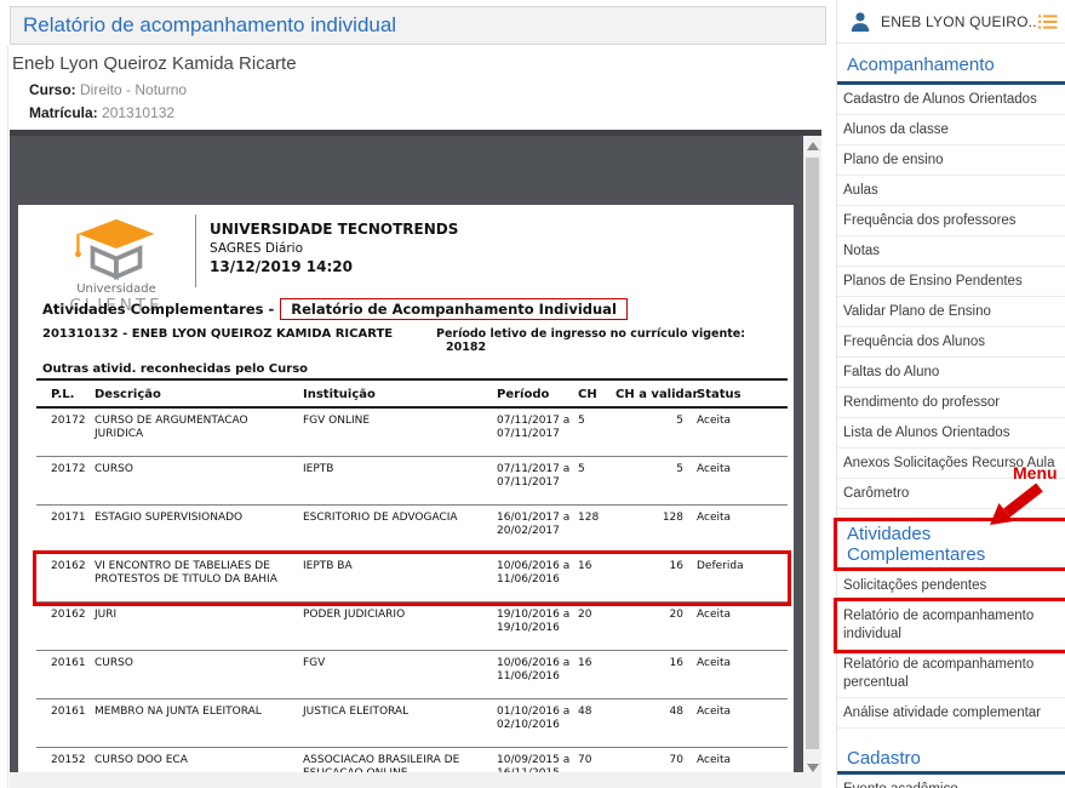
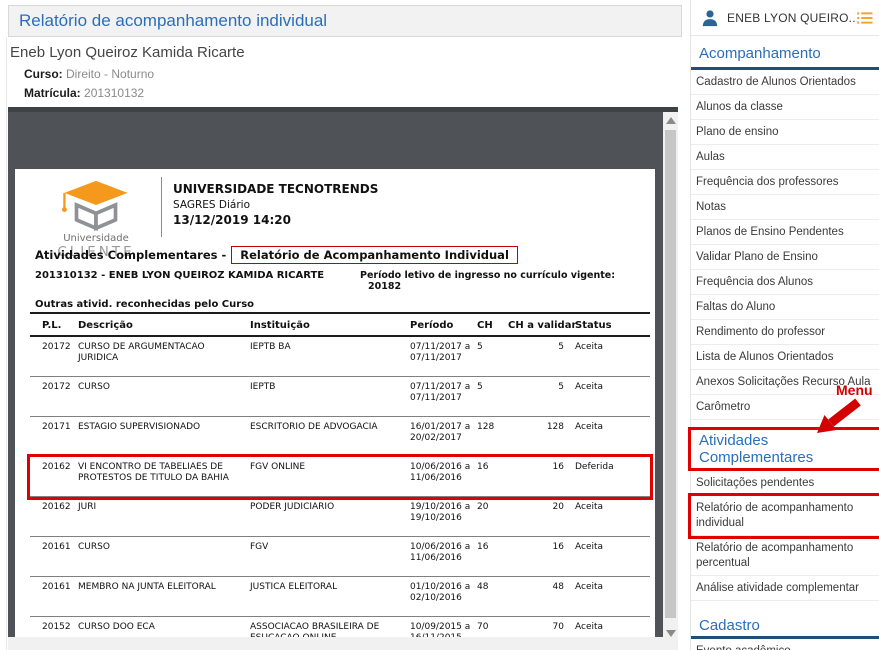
  Relatório de acompanhamento individual
  Eneb Lyon Queiroz Kamida Ricarte
  Curso: Direito - Noturno
  Matrícula: 201310132
  Universidade
  CLIENTE
  UNIVERSIDADE TECNOTRENDS
  SAGRES Diário
  13/12/2019 14:20
  Atividades Complementares -
  Relatório de Acompanhamento Individual
  201310132 - ENEB LYON QUEIROZ KAMIDA RICARTE
  Período letivo de ingresso no currículo vigente: 20182
  Outras ativid. reconhecidas pelo Curso
  P.L.
  Descrição
  Instituição
  Período
  CH
  CH a valida
  Status
  20172
  CURSO DE ARGUMENTACAO JURIDICA
- FGV ONLINE
+ IEPTB BA
  07/11/2017 a 07/11/2017
  5
  5
  Aceita
  20172
  CURSO
  IEPTB
  07/11/2017 a 07/11/2017
  5
  5
  Aceita
  20171
  ESTAGIO SUPERVISIONADO
  ESCRITORIO DE ADVOGACIA
  16/01/2017 a 20/02/2017
  128
  128
  Aceita
  20162
  VI ENCONTRO DE TABELIAES DE PROTESTOS DE TITULO DA BAHIA
- IEPTB BA
+ FGV ONLINE
  10/06/2016 a 11/06/2016
  16
  16
  Deferida
  20162
  JURI
  PODER JUDICIARIO
  19/10/2016 a 19/10/2016
  20
  20
  Aceita
  20161
  CURSO
  FGV
  10/06/2016 a 11/06/2016
  16
  16
  Aceita
  20161
  MEMBRO NA JUNTA ELEITORAL
  JUSTICA ELEITORAL
  01/10/2016 a 02/10/2016
  48
  48
  Aceita
  20152
  CURSO DOO ECA
  70
  70
  Aceita
  ENEB LYON QUEIRO..
  Acompanhamento
  Cadastro de Alunos Orientados
  Alunos da classe
  Plano de ensino
  Aulas
  Frequência dos professores
  Notas
  Planos de Ensino Pendentes
  Validar Plano de Ensino
  Frequência dos Alunos
  Faltas do Aluno
  Rendimento do professor
  Lista de Alunos Orientados
  Anexos Solicitações Recurso Aula
  Carômetro
  Atividades Complementares
  Solicitações pendentes
  Relatório de acompanhamento individual
  Relatório de acompanhamento percentual
  Análise atividade complementar
  Cadastro
  Menu
